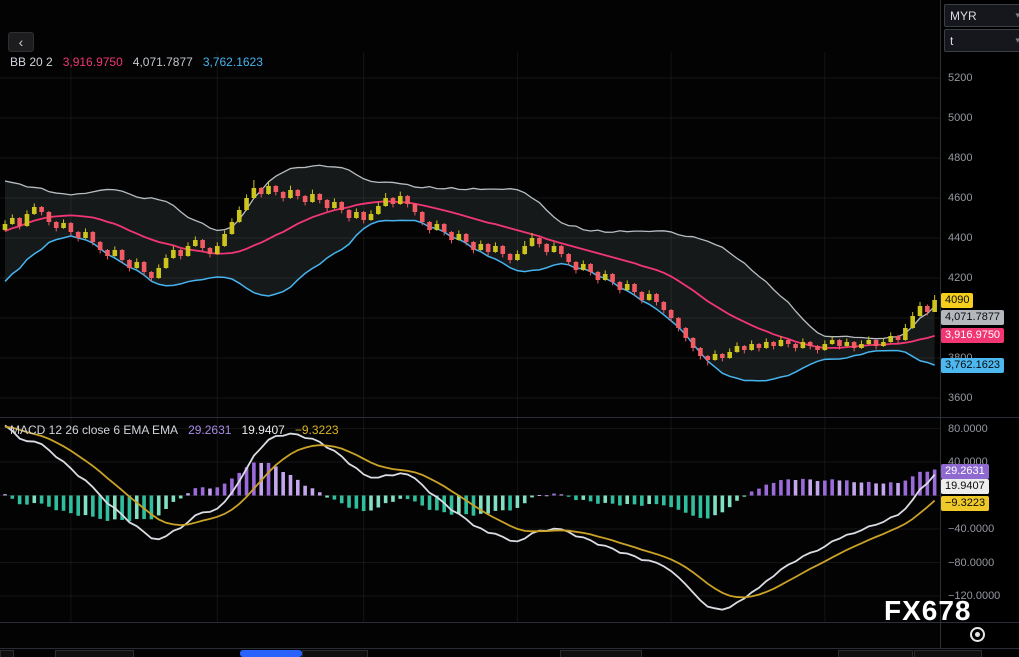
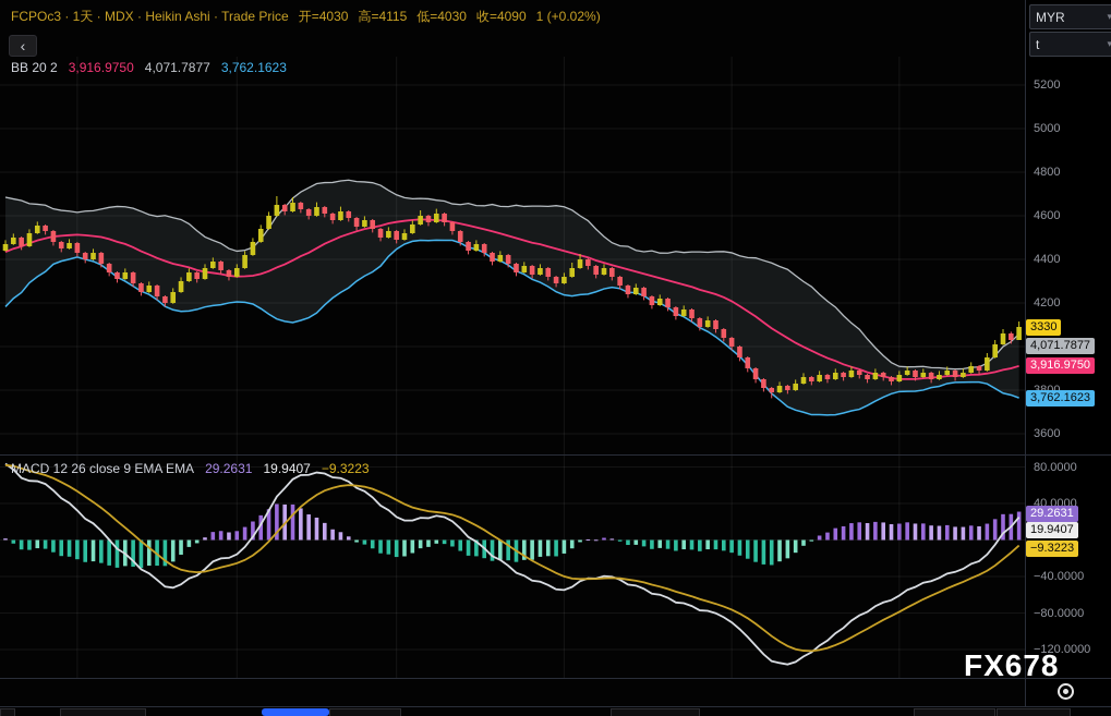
+ FCPOc3 · 1天 · MDX · Heikin Ashi · Trade Price 开=4030 高=4115 低=4030 收=4090 1 (+0.02%)
  ‹
  BB 20 2 3,916.9750 4,071.7877 3,762.1623
- MACD 12 26 close 6 EMA EMA 29.2631 19.9407 −9.3223
+ MACD 12 26 close 9 EMA EMA 29.2631 19.9407 −9.3223
  MYR
  ▾
  t
  ▾
- 4090
+ 3330
  4,071.7877
  3,916.9750
  3,762.1623
  29.2631
  19.9407
  −9.3223
  FX678
  5200
  5000
  4800
  4600
  4400
  4200
  3600
  80.0000
  40.0000
  −40.0000
  −80.0000
  −120.0000
